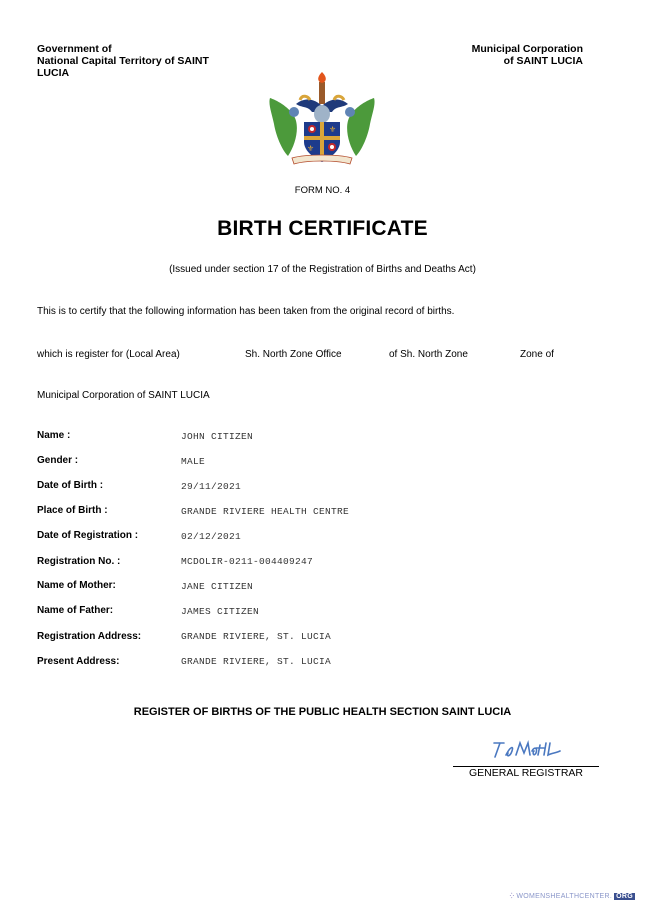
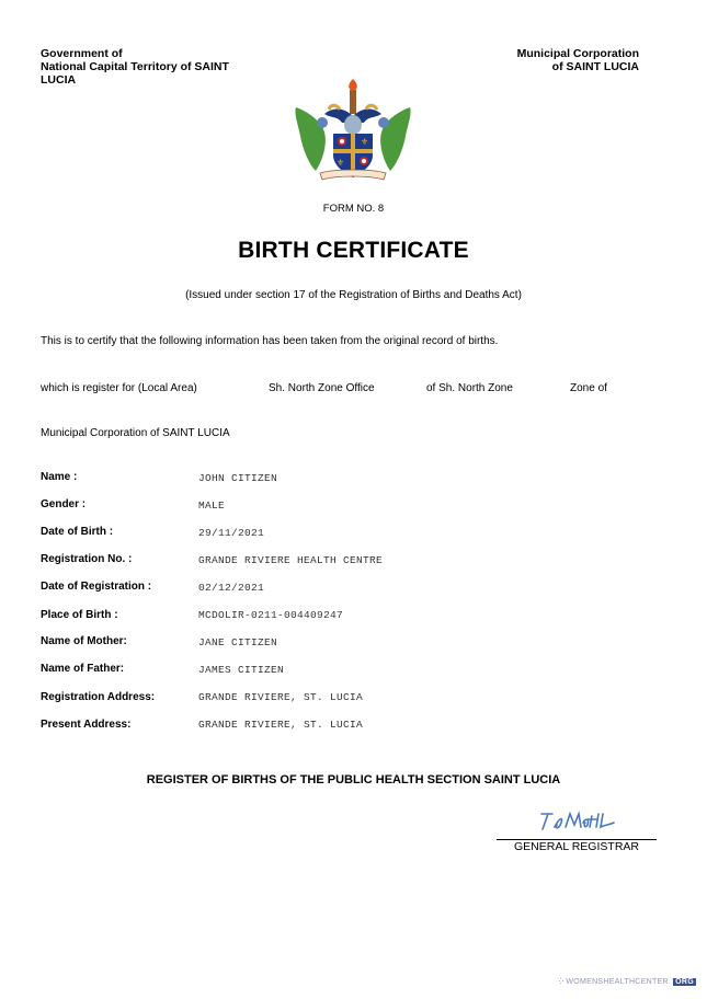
  Government of
  National Capital Territory of SAINT
  LUCIA
  Municipal Corporation
  of SAINT LUCIA
  ⚜
  ⚜
- FORM NO. 4
+ FORM NO. 8
  BIRTH CERTIFICATE
  (Issued under section 17 of the Registration of Births and Deaths Act)
  This is to certify that the following information has been taken from the original record of births.
  which is register for (Local Area)
  Sh. North Zone Office
  of Sh. North Zone
  Zone of
  Municipal Corporation of SAINT LUCIA
  Name :
  JOHN CITIZEN
  Gender :
  MALE
  Date of Birth :
  29/11/2021
- Place of Birth :
+ Registration No. :
  GRANDE RIVIERE HEALTH CENTRE
  Date of Registration :
  02/12/2021
- Registration No. :
+ Place of Birth :
  MCDOLIR-0211-004409247
  Name of Mother:
  JANE CITIZEN
  Name of Father:
  JAMES CITIZEN
  Registration Address:
  GRANDE RIVIERE, ST. LUCIA
  Present Address:
  GRANDE RIVIERE, ST. LUCIA
  REGISTER OF BIRTHS OF THE PUBLIC HEALTH SECTION SAINT LUCIA
  GENERAL REGISTRAR
